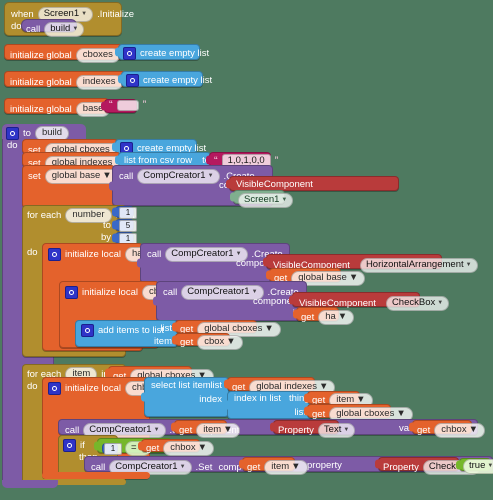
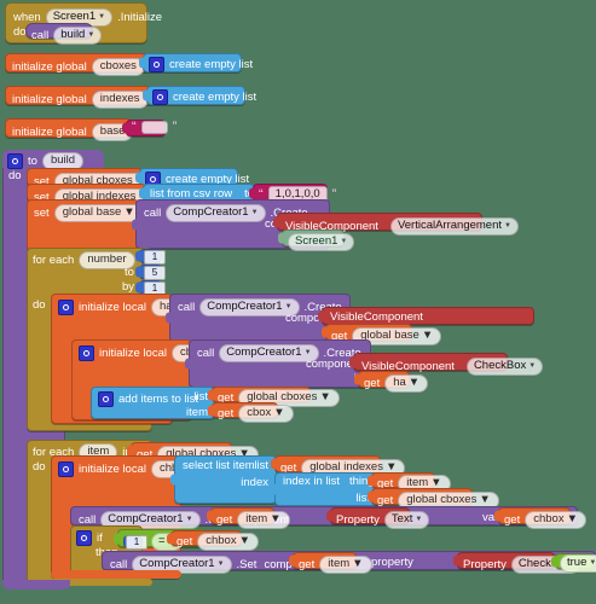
  when
  Screen1
  .Initialize
  do
  call
  build
  initialize global
  cboxes
  create empty list
  initialize global
  indexes
  create empty list
  initialize global
  bas
  “
  ”
  to
  build
  do
  set
  global cboxes
  create empty list
  set
  global indexes
  list from csv row
  “
  1,0,1,0,0
  ”
  set
  global base
  ▼
  call
  CompCreator1
  VisibleComponent
+ VerticalArrangement
  Screen1
  for each
  number
  to
  by
  1
  5
  1
  do
  initialize local
  call
  CompCreator1
  VisibleComponent
- HorizontalArrangement
  get
  global base
  ▼
  initialize local
  call
  CompCreator1
  .Creat
  VisibleComponent
  CheckBox
  get
  ha
  ▼
  add items to list
  list
  item
  get
  global cboxes
  ▼
  get
  cbox
  ▼
  for each
  item
  global cboxes
  ▼
  do
  initialize local
  select list item
  list
  index
  get
  global indexes
  ▼
  index in list
  thin
  lis
  get
  item
  ▼
  get
  global cboxes
  ▼
  call
  CompCreator1
  get
  item
  ▼
  Property
  Text
  get
  chbox
  ▼
  if
  1
  =
  get
  chbox
  ▼
  call
  CompCreator1
  .Set
  property
  get
  item
  ▼
  Property
  Check
  true
